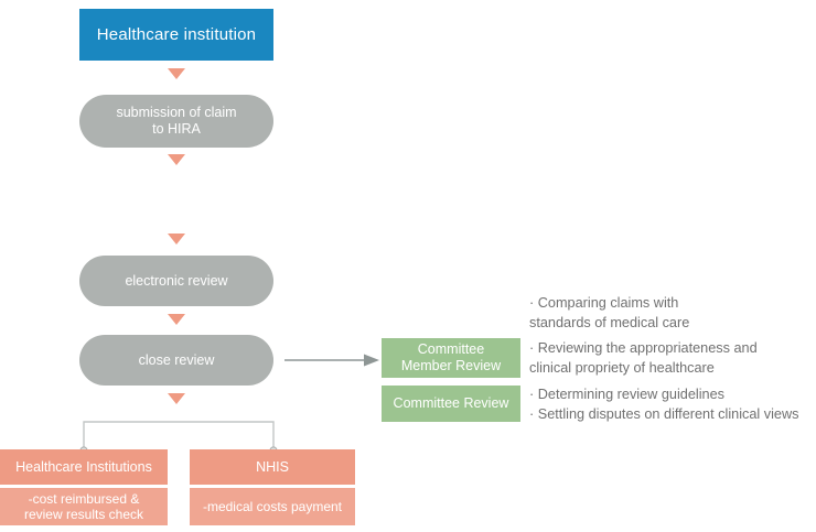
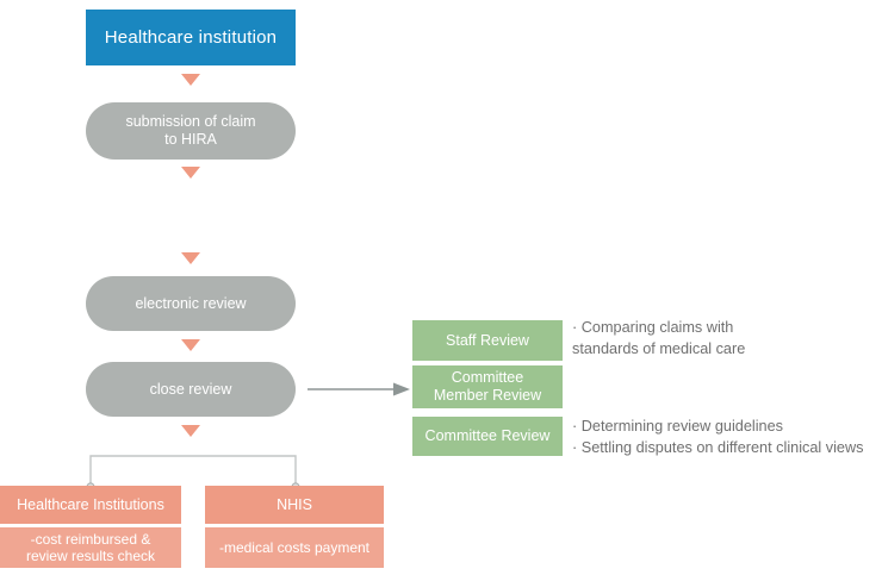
  Healthcare institution
  submission of claim
  to HIRA
  electronic review
  close review
+ Staff Review
  Committee
  Member Review
  Committee Review
  · Comparing claims with
  standards of medical care
- · Reviewing the appropriateness and
- clinical propriety of healthcare
  · Determining review guidelines
  · Settling disputes on different clinical views
  Healthcare Institutions
  -cost reimbursed &
  review results check
  NHIS
  -medical costs payment
